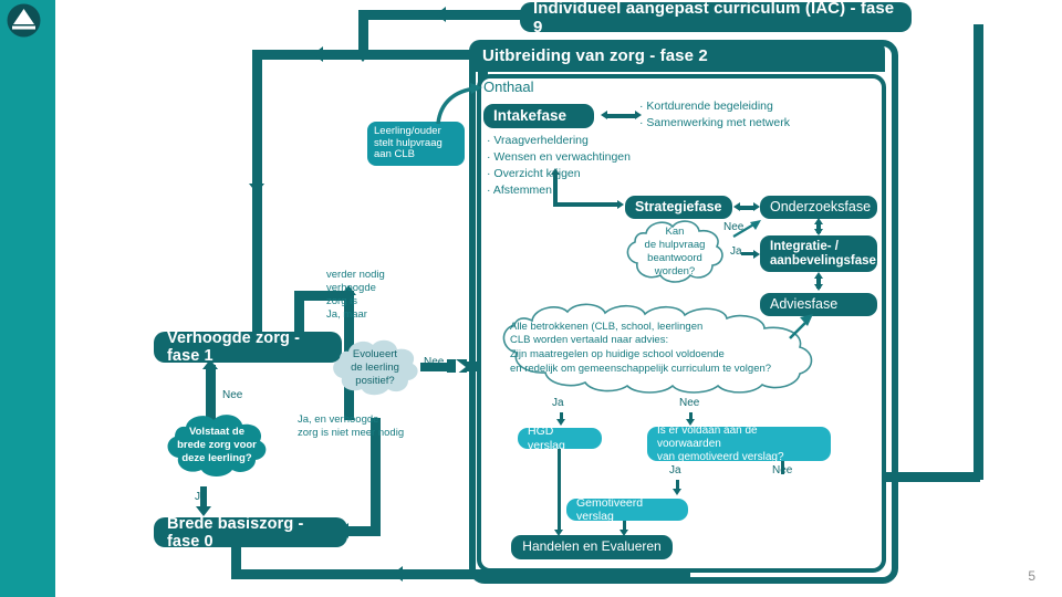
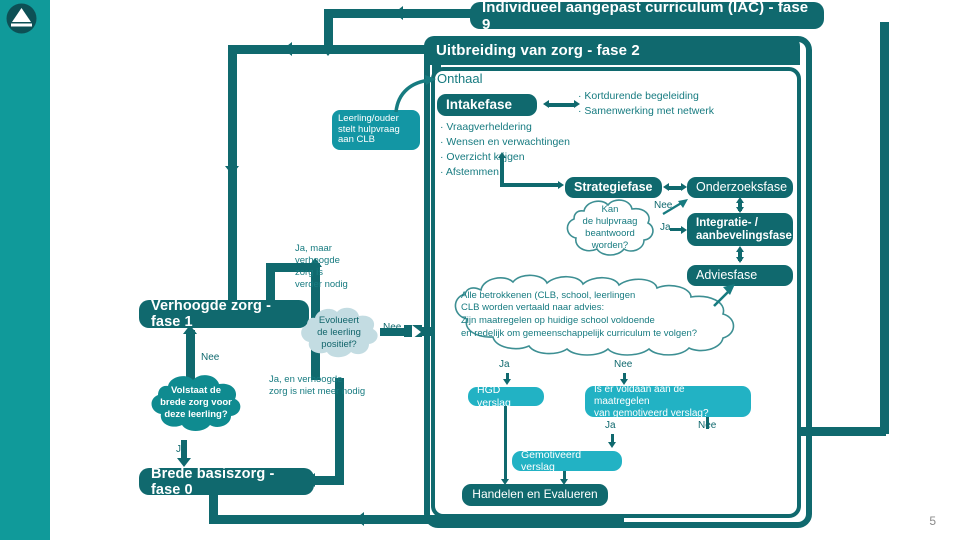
  Individueel aangepast curriculum (IAC) - fase 9
  Uitbreiding van zorg - fase 2
  Onthaal
  Intakefase
  · Vraagverheldering
  · Wensen en verwachtingen
  · Overzicht krijgen
  · Afstemmen
  · Kortdurende begeleiding
  · Samenwerking met netwerk
  Leerling/ouder
  stelt hulpvraag
  aan CLB
  Strategiefase
  Onderzoeksfase
  Integratie- /
  aanbevelingsfase
  Adviesfase
  Kan
  de hulpvraag
  beantwoord
  worden?
  Nee
  Ja
  Alle betrokkenen (CLB, school, leerlingen
  CLB worden vertaald naar advies:
  Zijn maatregelen op huidige school voldoende
  en redelijk om gemeenschappelijk curriculum te volgen?
  Ja
  Nee
  HGD verslag
- Is er voldaan aan de voorwaarden
+ Is er voldaan aan de maatregelen
  van gemotiveerd verslag?
  Ja
  Gemotiveerd verslag
  Handelen en Evalueren
  Verhoogde zorg - fase 1
- verder nodig
+ Ja, maar
  verhoogde
  zorg is
- Ja, maar
+ verder nodig
  Evolueert
  de leerling
  positief?
  Nee
  Ja, en verhoogde
  zorg is niet meer nodig
  Nee
  Volstaat de
  brede zorg voor
  deze leerling?
  Ja
  Brede basiszorg - fase 0
  5
